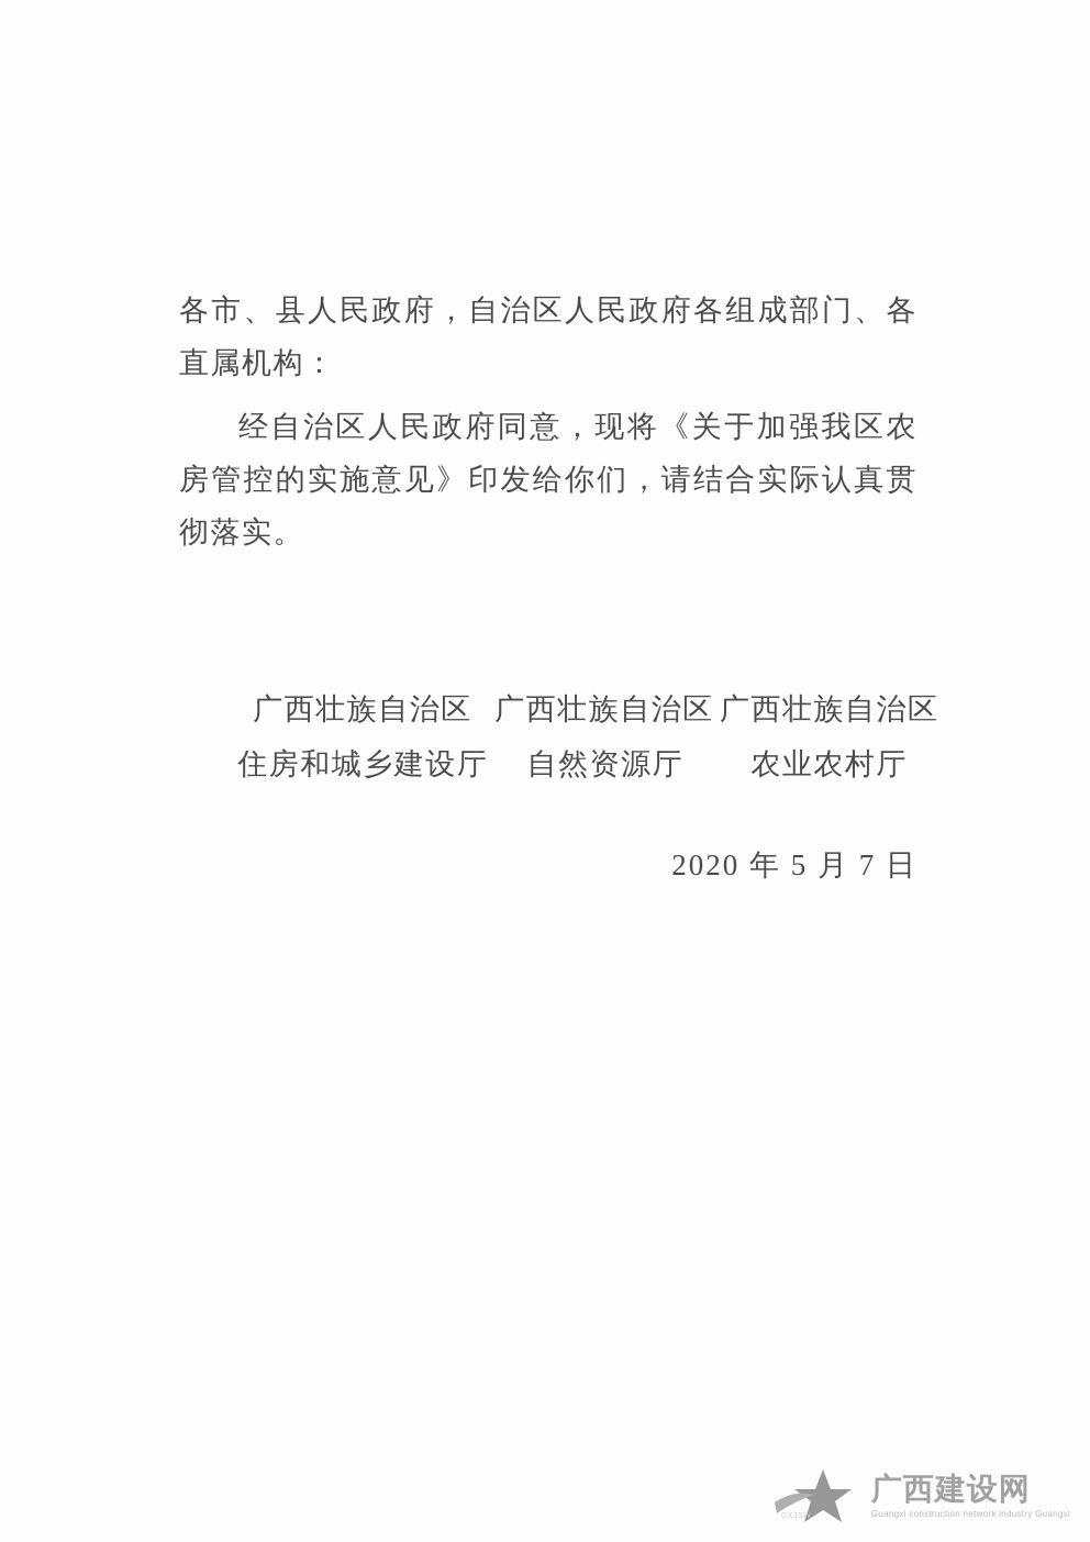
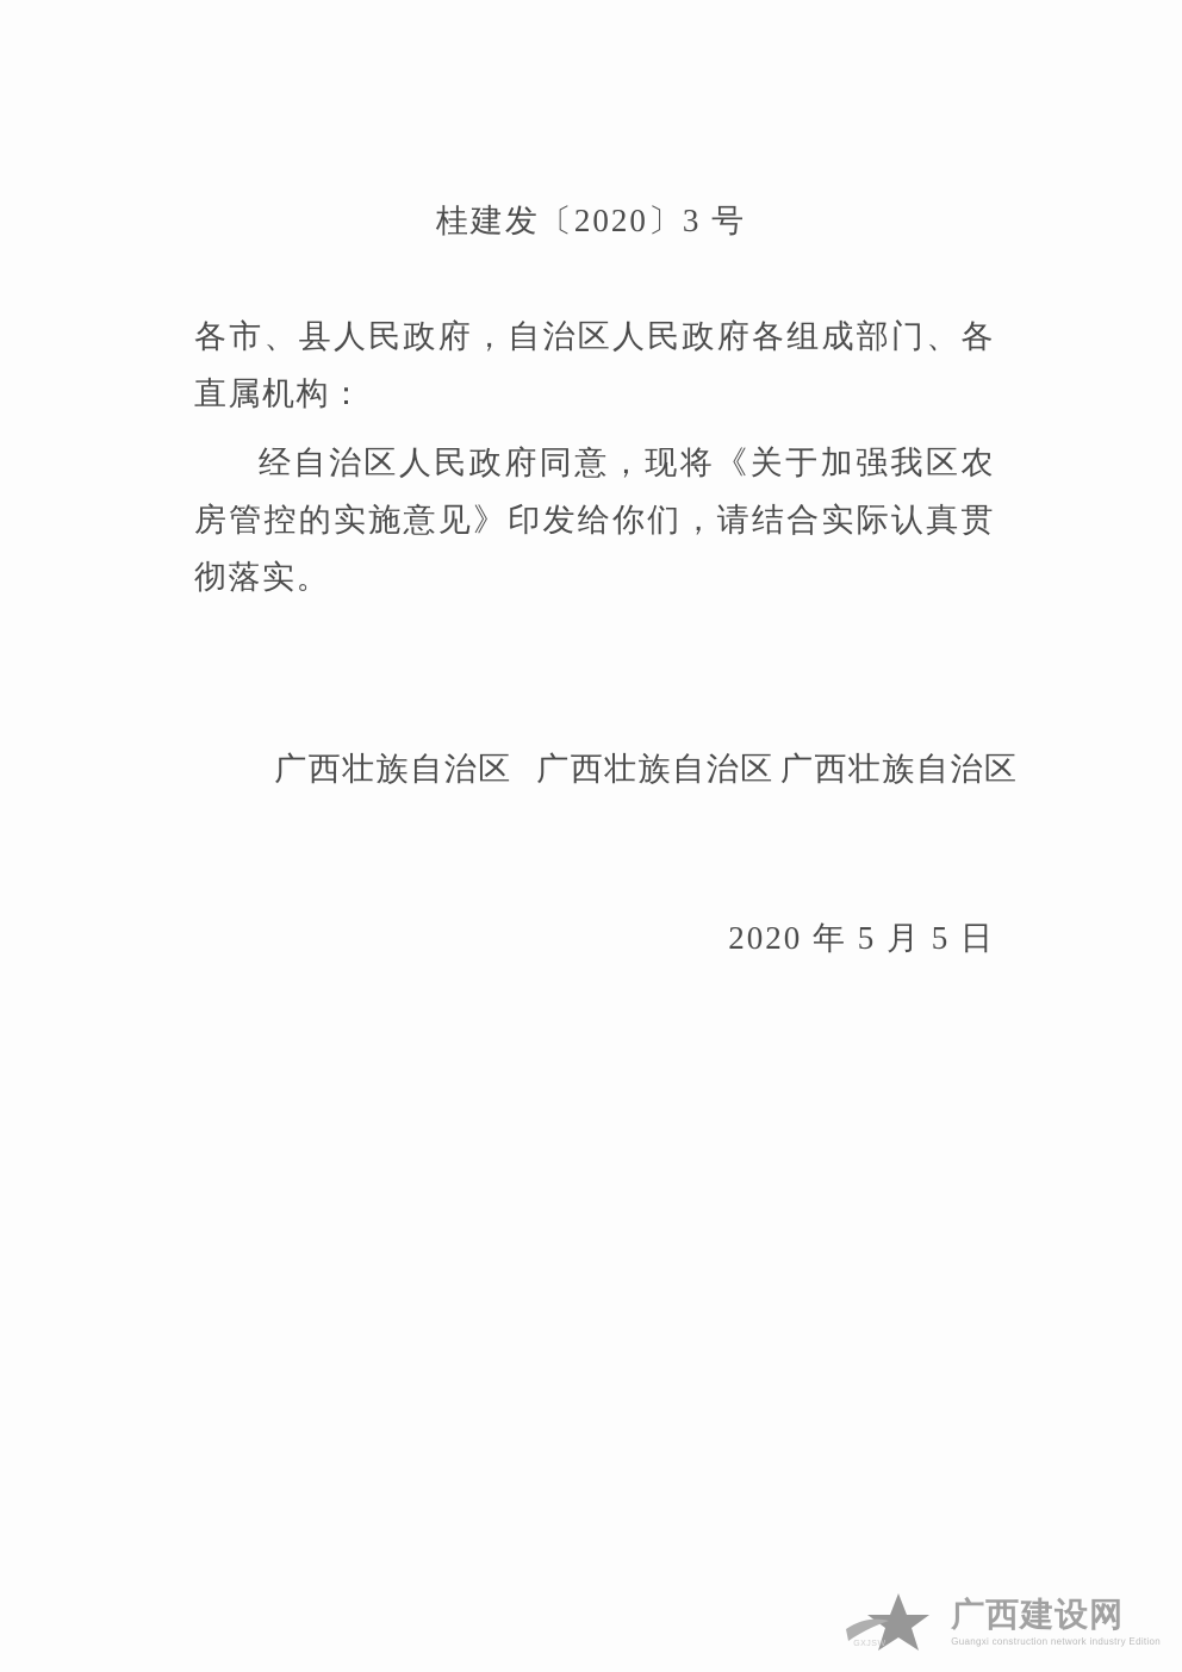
+ 桂建发〔2020〕3 号
  各市、县人民政府，自治区人民政府各组成部门、各直属机构：
  经自治区人民政府同意，现将《关于加强我区农房管控的实施意见》印发给你们，请结合实际认真贯彻落实。
  广西壮族自治区
  广西壮族自治区
  广西壮族自治区
- 住房和城乡建设厅
- 自然资源厅
- 农业农村厅
- 2020 年 5 月 7 日
+ 2020 年 5 月 5 日
  广西建设网
- Guangxi construction network industry Guangxi
+ Guangxi construction network industry Edition
